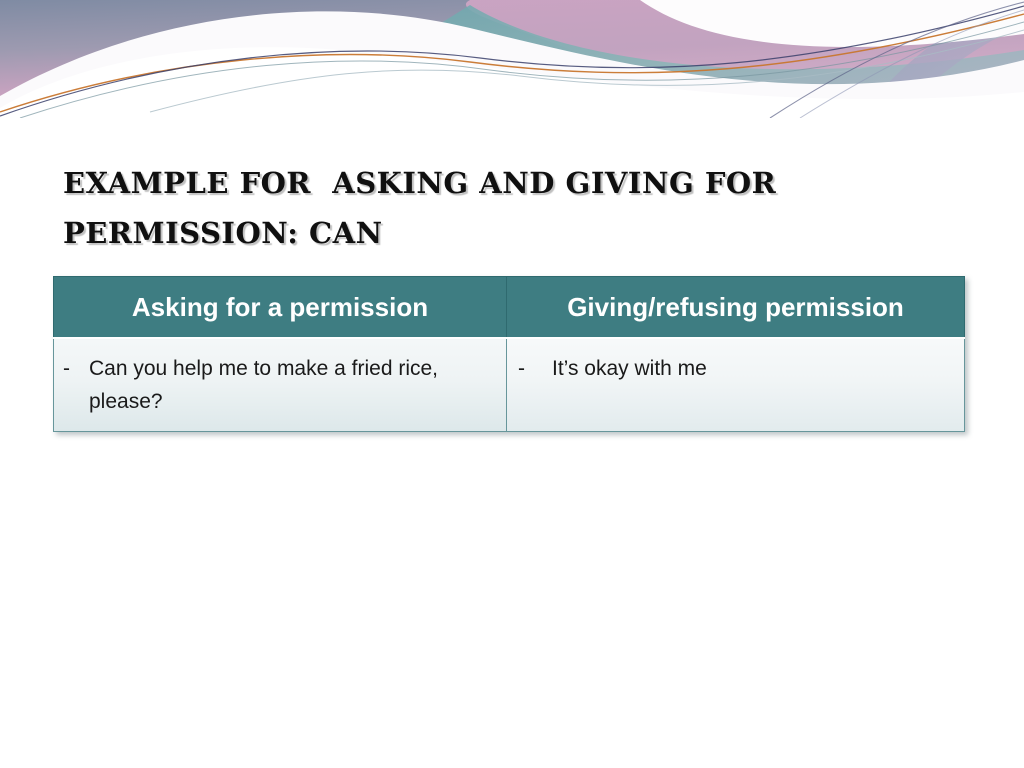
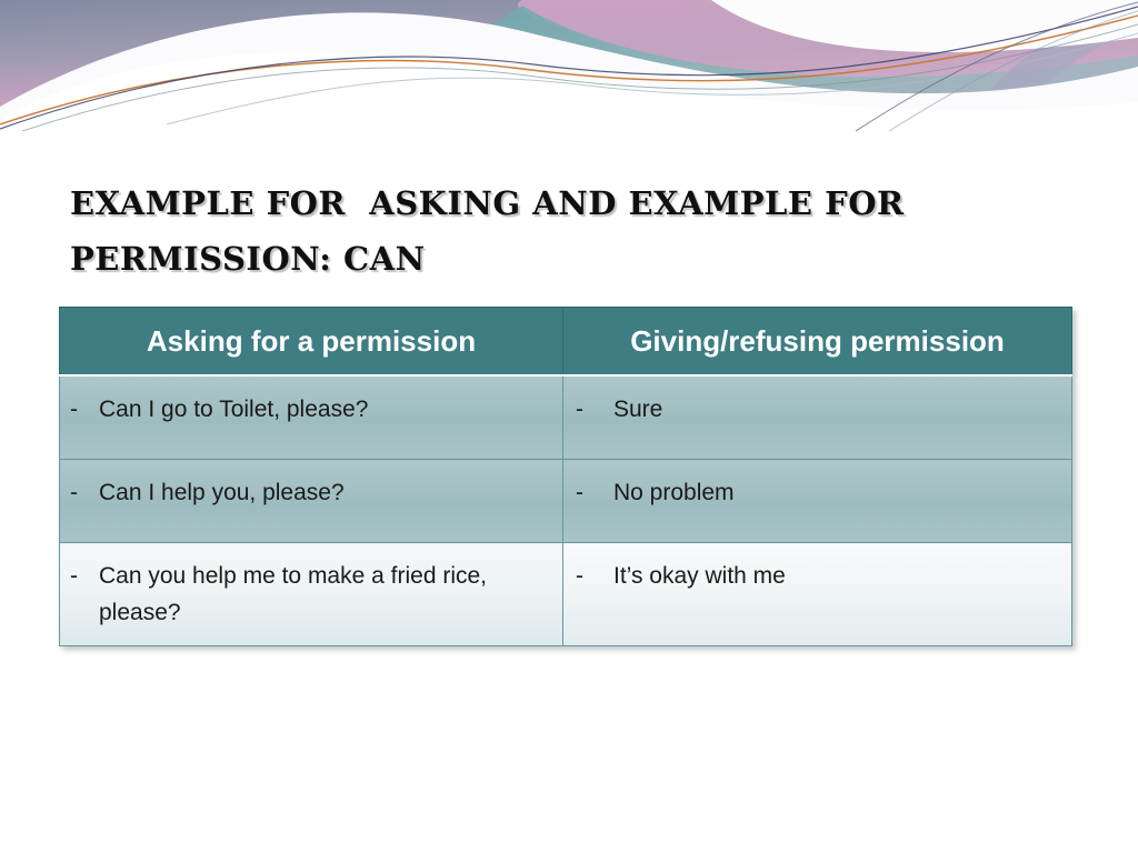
- EXAMPLE FOR ASKING AND GIVING FOR PERMISSION: CAN
+ EXAMPLE FOR ASKING AND EXAMPLE FOR PERMISSION: CAN
  Asking for a permission	Giving/refusing permission
+ - Can I go to Toilet, please?	- Sure
+ - Can I help you, please?	- No problem
  - Can you help me to make a fried rice, please?	- It’s okay with me
